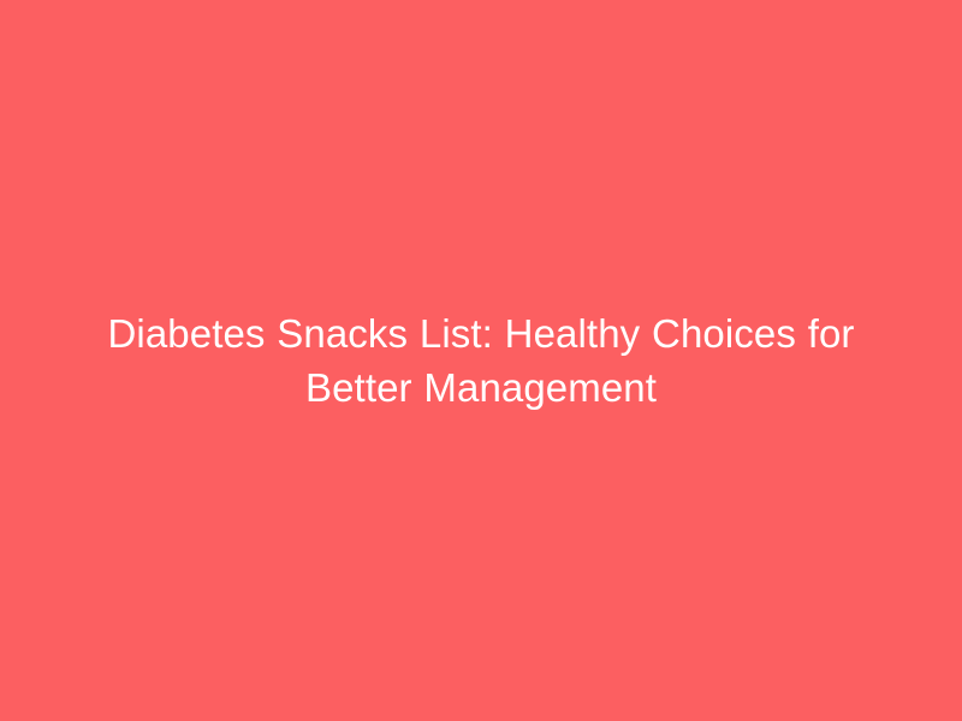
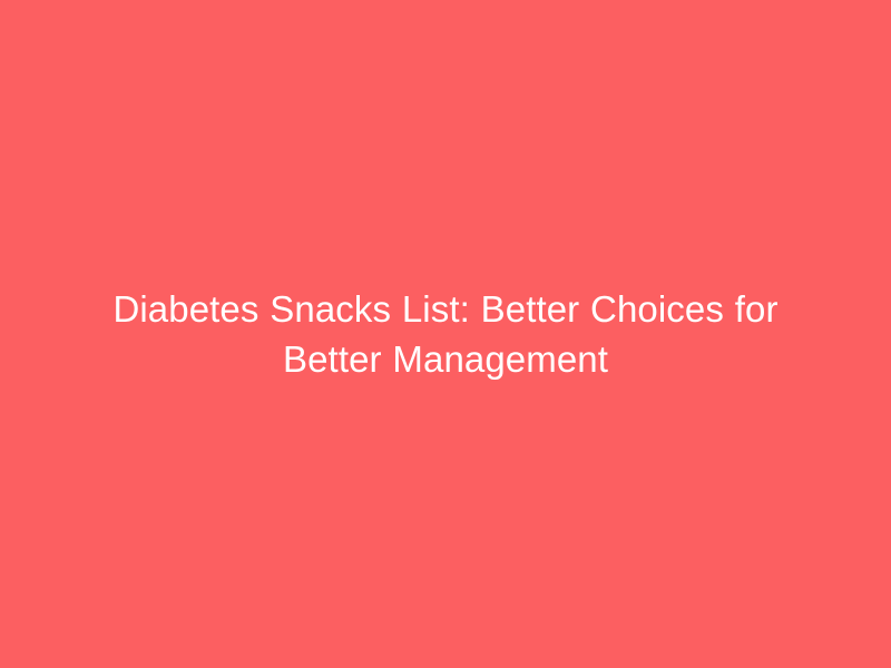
- Diabetes Snacks List: Healthy Choices for Better Management
+ Diabetes Snacks List: Better Choices for Better Management
